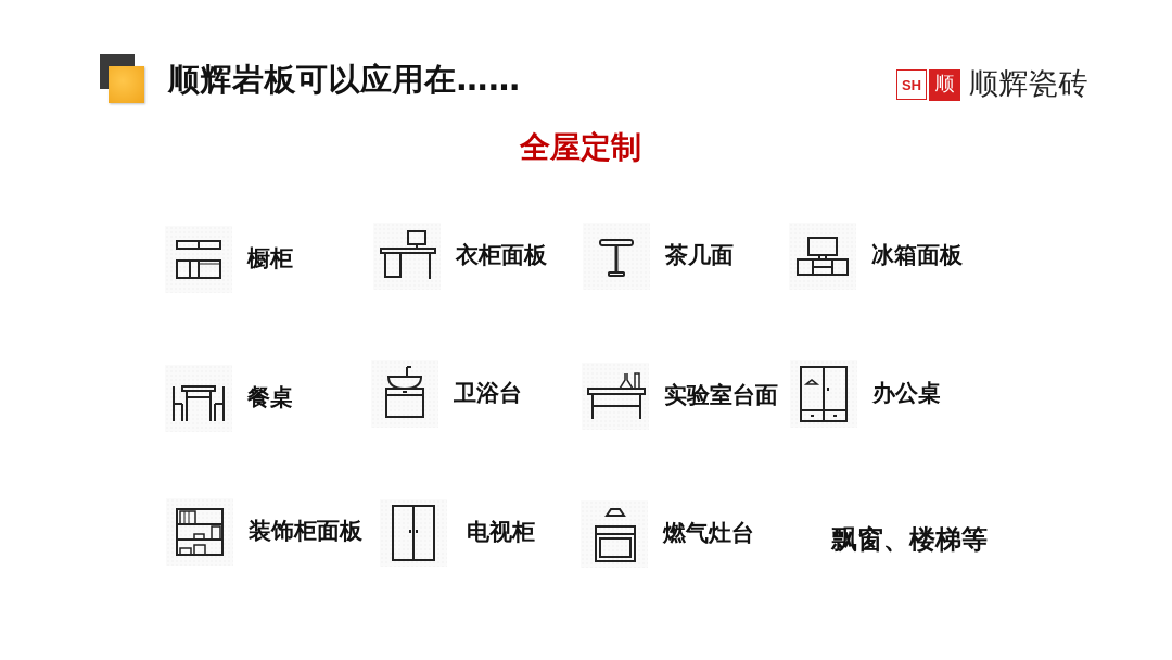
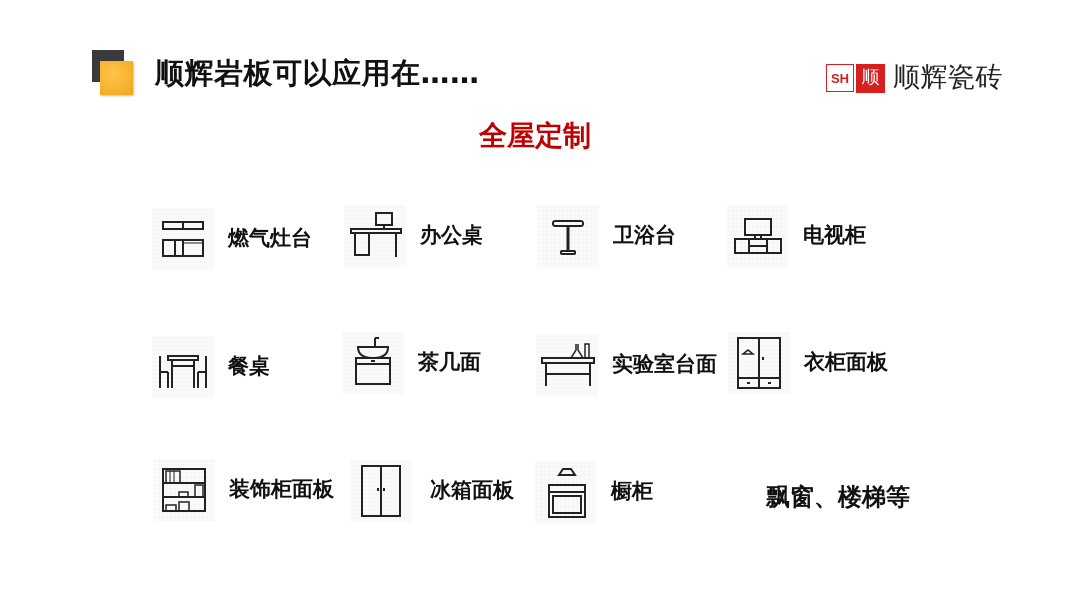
  顺辉岩板可以应用在……
  SH
  顺
  顺辉瓷砖
  全屋定制
- 橱柜
+ 燃气灶台
- 衣柜面板
+ 办公桌
- 茶几面
+ 卫浴台
- 冰箱面板
+ 电视柜
  餐桌
- 卫浴台
+ 茶几面
  实验室台面
- 办公桌
+ 衣柜面板
  装饰柜面板
- 电视柜
+ 冰箱面板
- 燃气灶台
+ 橱柜
  飘窗、楼梯等
